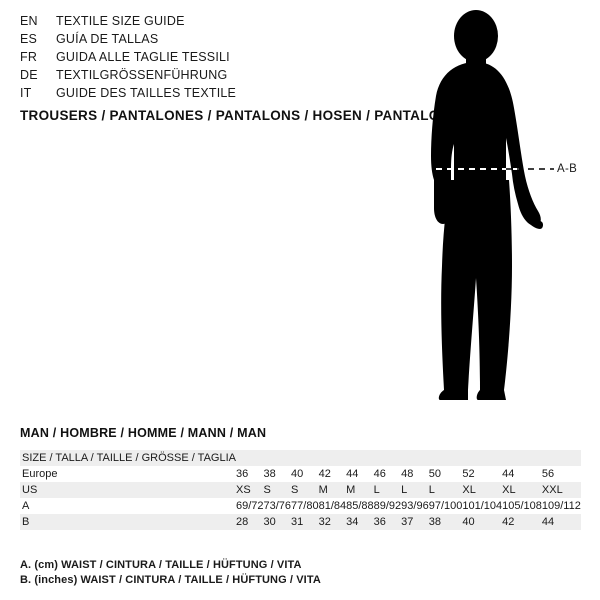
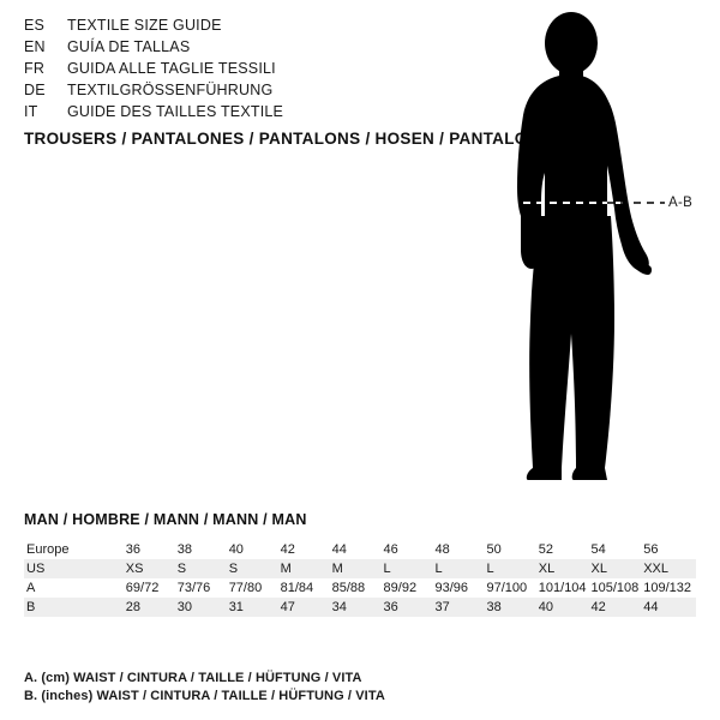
- EN
+ ES
  TEXTILE SIZE GUIDE
- ES
+ EN
  GUÍA DE TALLAS
  FR
  GUIDA ALLE TAGLIE TESSILI
  DE
  TEXTILGRÖSSENFÜHRUNG
  IT
  GUIDE DES TAILLES TEXTILE
  TROUSERS / PANTALONES / PANTALONS / HOSEN / PANTAL
  A-B
- MAN / HOMBRE / HOMME / MANN / MAN
+ MAN / HOMBRE / MANN / MANN / MAN
- SIZE / TALLA / TAILLE / GRÖSSE / TAGLIA
- Europe	36	38	40	42	44	46	48	50	52	44	56
+ Europe	36	38	40	42	44	46	48	50	52	54	56
  US	XS	S	S	M	M	L	L	L	XL	XL	XXL
- A	69/72	73/76	77/80	81/84	85/88	89/92	93/96	97/100	101/104	105/108	109/112
+ A	69/72	73/76	77/80	81/84	85/88	89/92	93/96	97/100	101/104	105/108	109/132
- B	28	30	31	32	34	36	37	38	40	42	44
+ B	28	30	31	47	34	36	37	38	40	42	44
  A. (cm) WAIST / CINTURA / TAILLE / HÜFTUNG / VITA
  B. (inches) WAIST / CINTURA / TAILLE / HÜFTUNG / VITA
